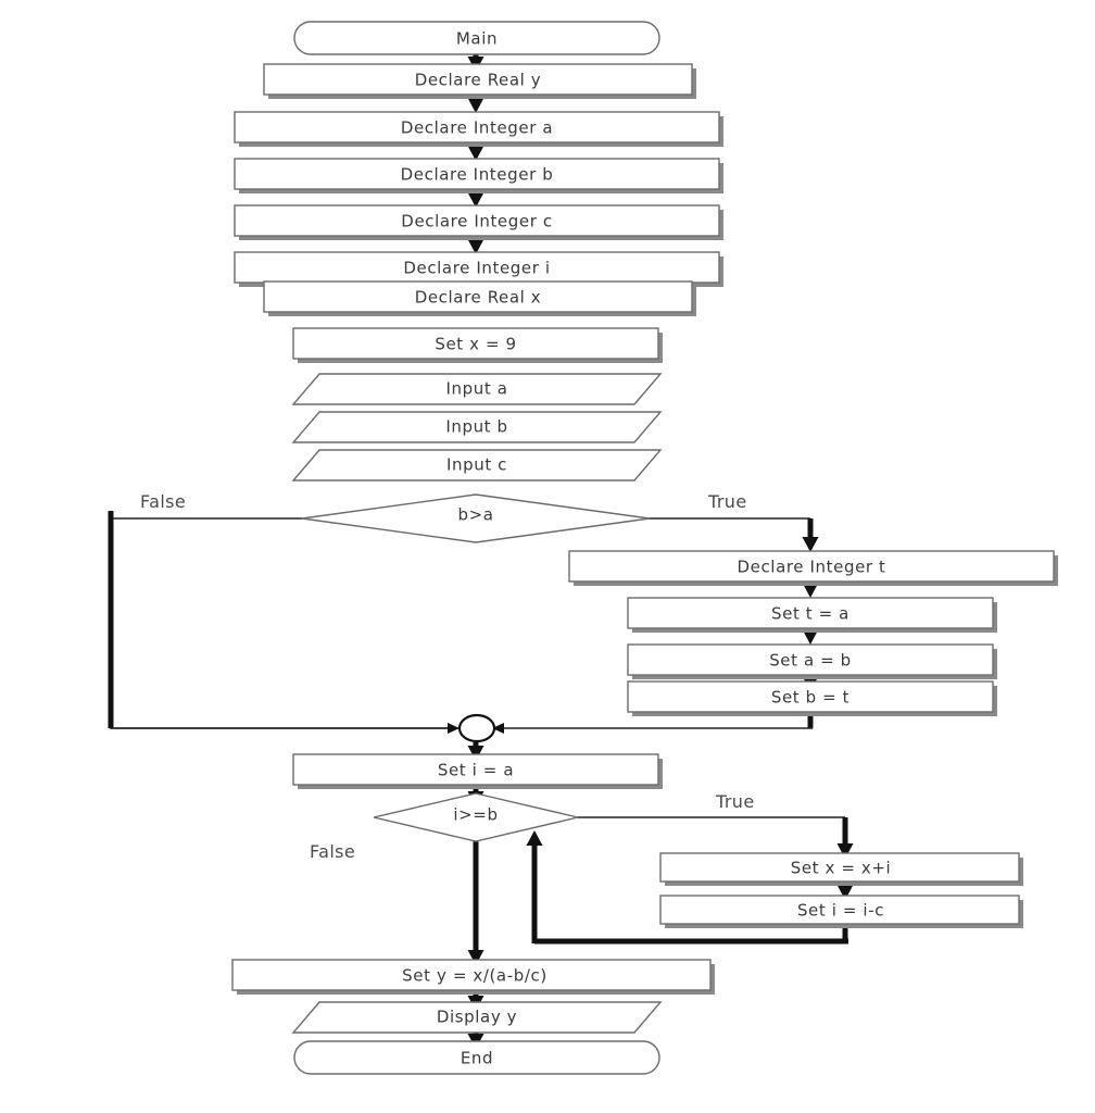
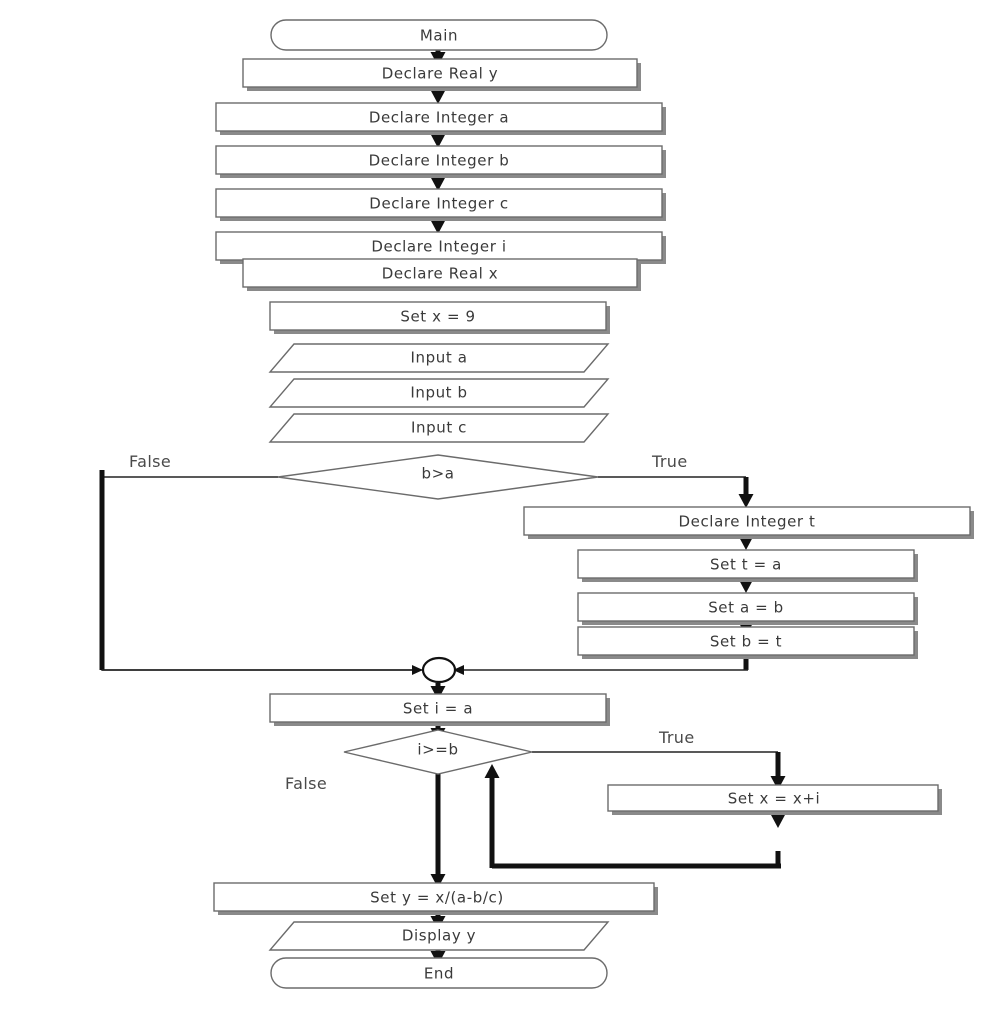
  Main
  Declare Real y
  Declare Integer a
  Declare Integer b
  Declare Integer c
  Declare Integer i
  Declare Real x
  Set x = 9
  Input a
  Input b
  Input c
  b>a
  False
  True
  Declare Integer t
  Set t = a
  Set a = b
  Set b = t
  Set i = a
  i>=b
  True
  False
  Set x = x+i
- Set i = i-c
  Set y = x/(a-b/c)
  Display y
  End
